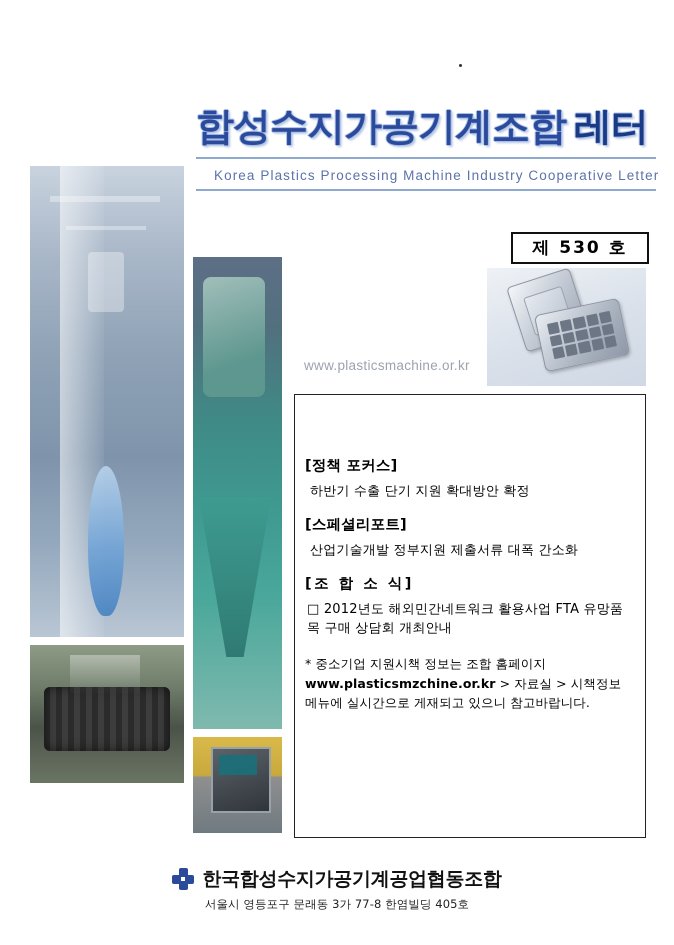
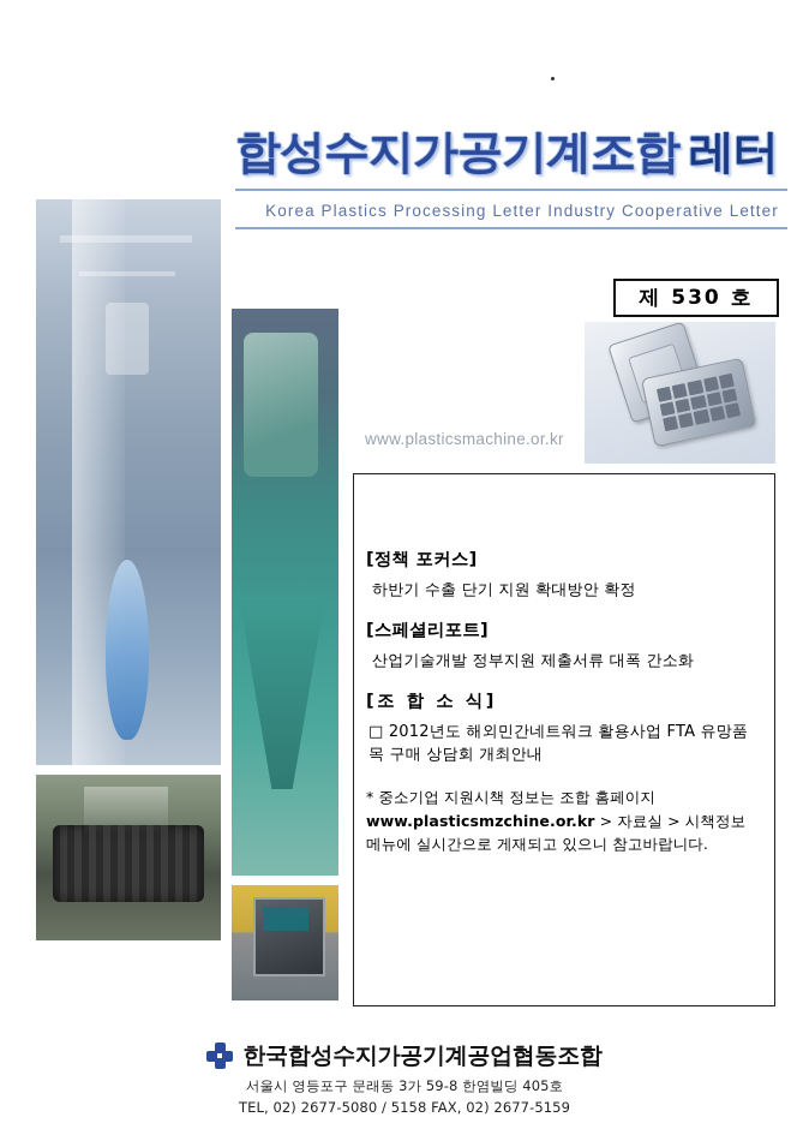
  합성수지가공기계조합 레터
- Korea Plastics Processing Machine Industry Cooperative Letter
+ Korea Plastics Processing Letter Industry Cooperative Letter
  제 530 호
  www.plasticsmachine.or.kr
  [정책 포커스]
  하반기 수출 단기 지원 확대방안 확정
  [스페셜리포트]
  산업기술개발 정부지원 제출서류 대폭 간소화
  [조 합 소 식]
  □ 2012년도 해외민간네트워크 활용사업 FTA 유망품목 구매 상담회 개최안내
  * 중소기업 지원시책 정보는 조합 홈페이지
  www.plasticsmzchine.or.kr > 자료실 > 시책정보
  메뉴에 실시간으로 게재되고 있으니 참고바랍니다.
  한국합성수지가공기계공업협동조합
- 서울시 영등포구 문래동 3가 77-8 한염빌딩 405호
+ 서울시 영등포구 문래동 3가 59-8 한염빌딩 405호
+ TEL, 02) 2677-5080 / 5158 FAX, 02) 2677-5159
